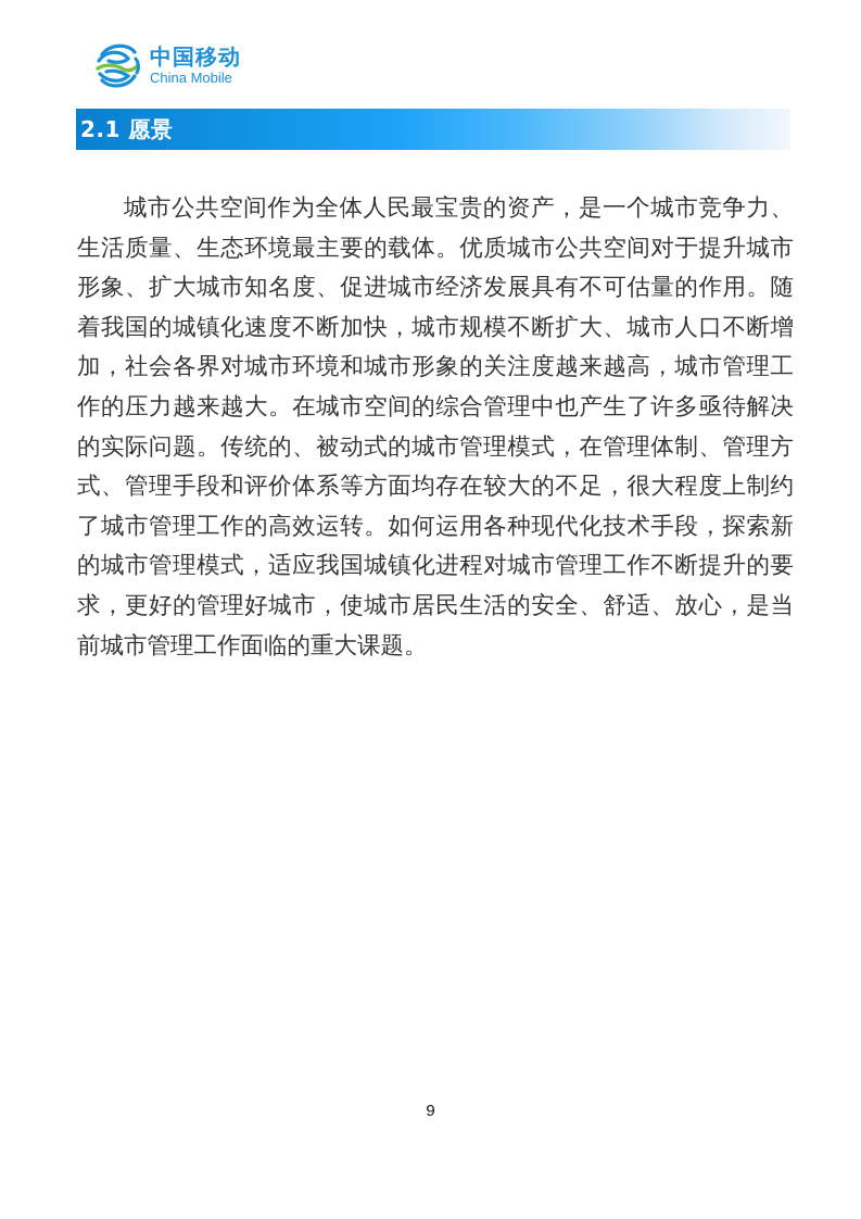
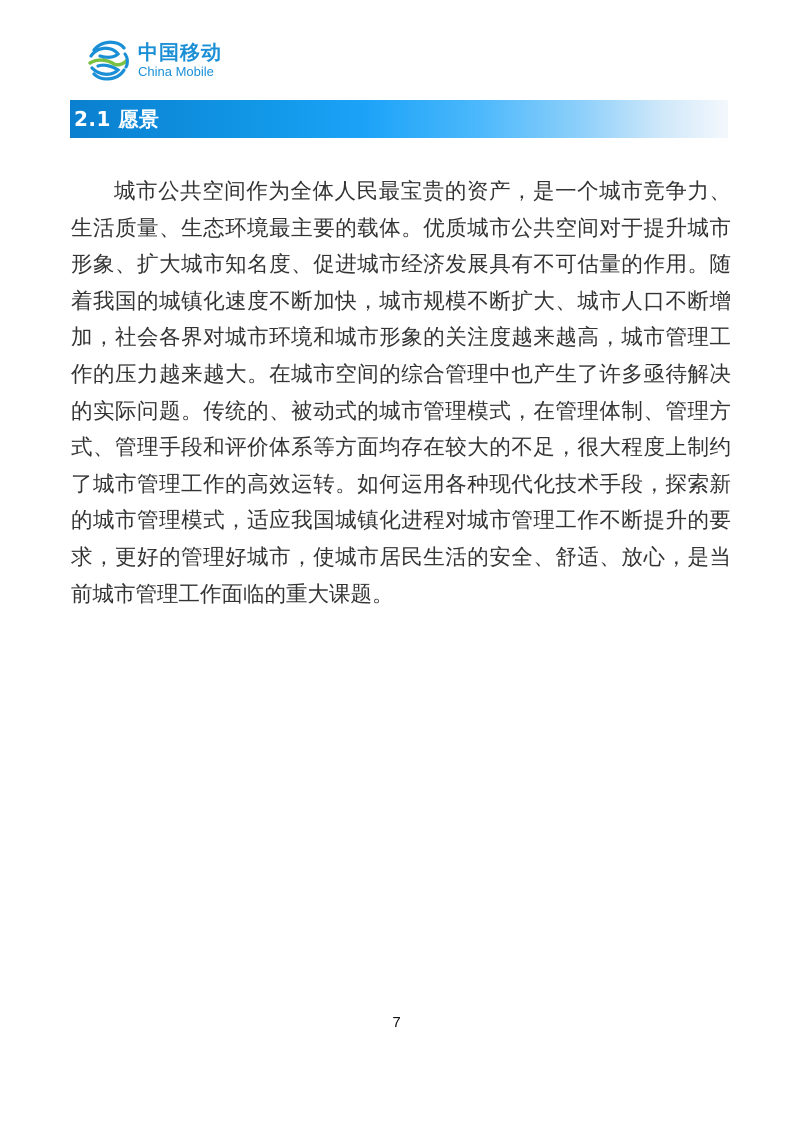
  中国移动
  China Mobile
  2.1 愿景
  城市公共空间作为全体人民最宝贵的资产，是一个城市竞争力、生活质量、生态环境最主要的载体。优质城市公共空间对于提升城市形象、扩大城市知名度、促进城市经济发展具有不可估量的作用。随着我国的城镇化速度不断加快，城市规模不断扩大、城市人口不断增加，社会各界对城市环境和城市形象的关注度越来越高，城市管理工作的压力越来越大。在城市空间的综合管理中也产生了许多亟待解决的实际问题。传统的、被动式的城市管理模式，在管理体制、管理方式、管理手段和评价体系等方面均存在较大的不足，很大程度上制约了城市管理工作的高效运转。如何运用各种现代化技术手段，探索新的城市管理模式，适应我国城镇化进程对城市管理工作不断提升的要求，更好的管理好城市，使城市居民生活的安全、舒适、放心，是当前城市管理工作面临的重大课题。
- 9
+ 7
